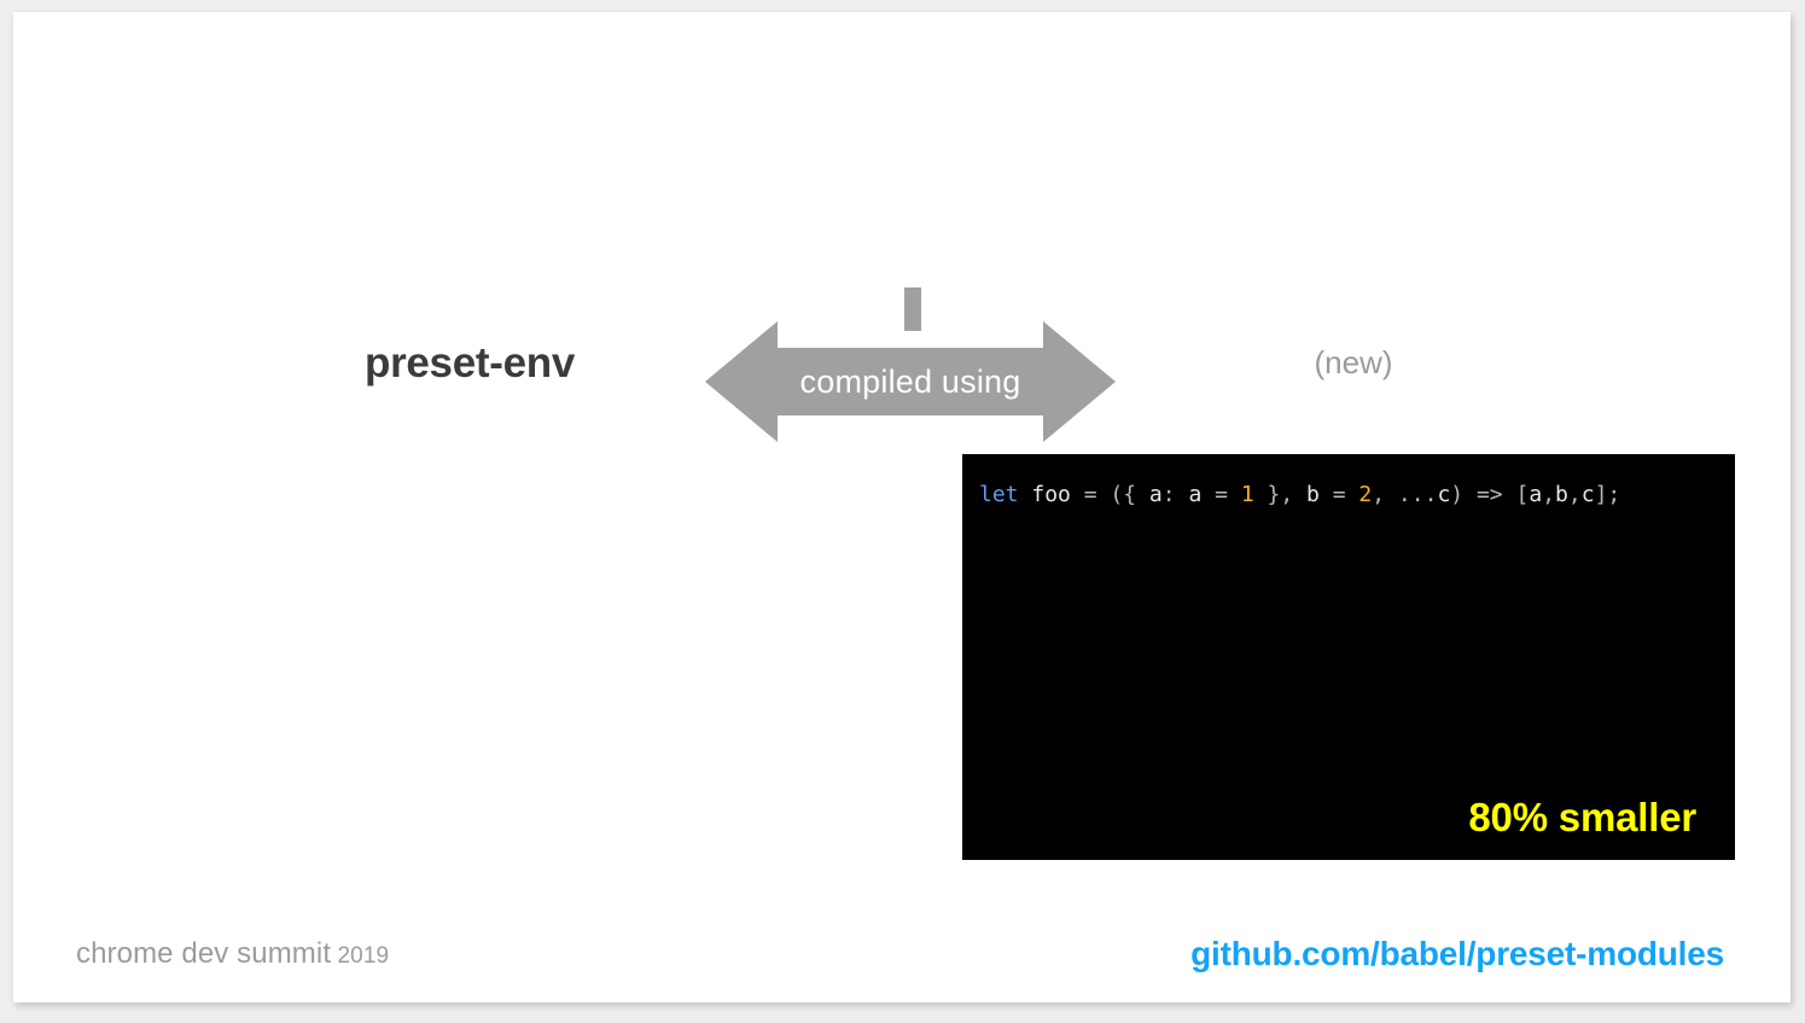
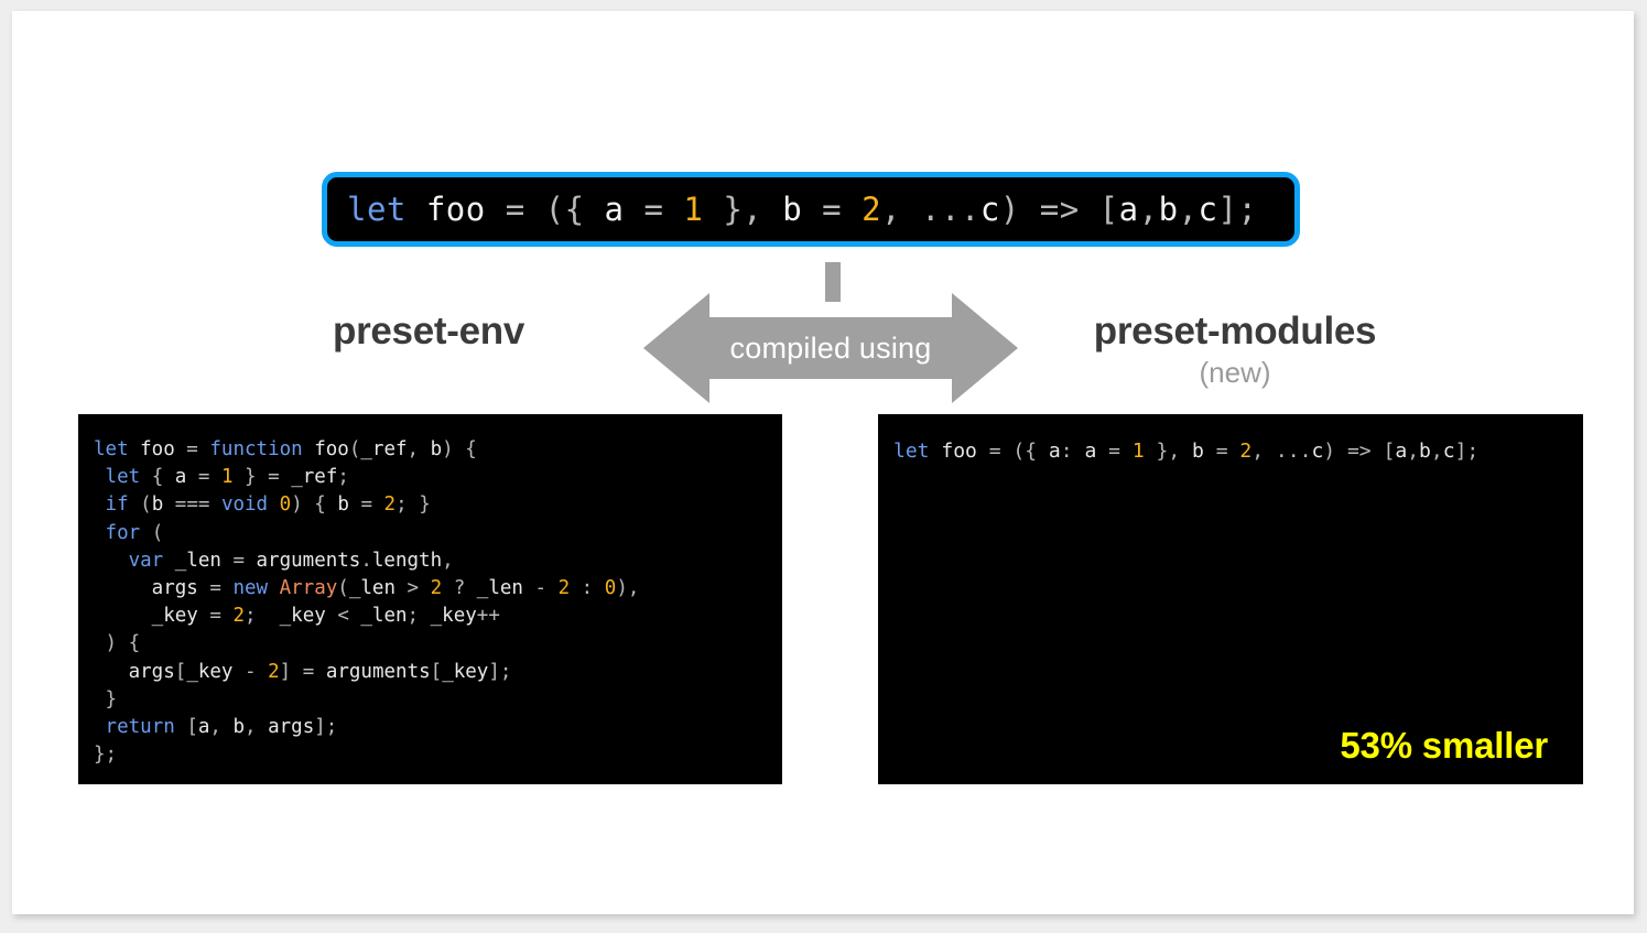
+ let foo = ({ a = 1 }, b = 2, ...c) => [a,b,c];
  compiled using
  preset-env
+ preset-modules
  (new)
+ let foo = function foo(_ref, b) { let { a = 1 } = _ref; if (b === void 0) { b = 2; } for ( var _len = arguments.length,
+ args = new Array(_len > 2 ? _len - 2 : 0),
+ _key = 2; _key < _len; _key++ ) {
+ args[_key - 2] = arguments[_key]; } return [a, b, args]; };
  let foo = ({ a: a = 1 }, b = 2, ...c) => [a,b,c];
- 80% smaller
+ 53% smaller
- chrome dev summit 2019
- github.com/babel/preset-modules
